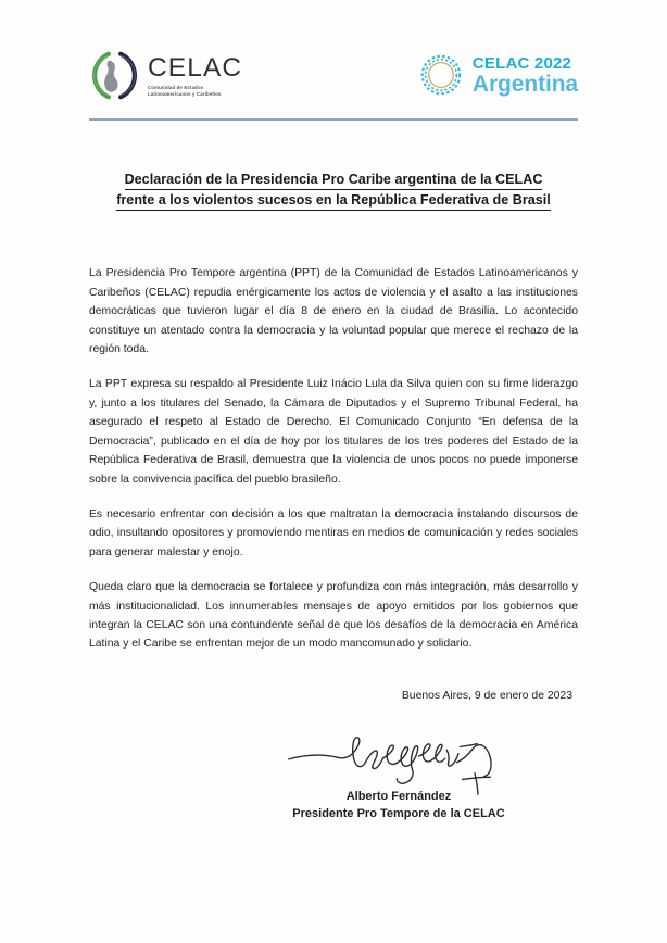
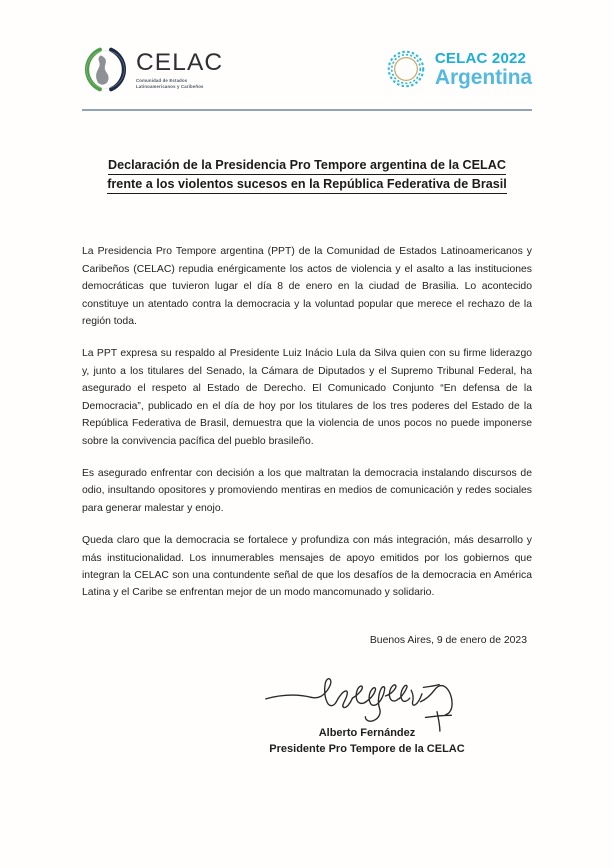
  CELAC
  CELAC 2022
  Argentina
- Declaración de la Presidencia Pro Caribe argentina de la CELAC
+ Declaración de la Presidencia Pro Tempore argentina de la CELAC
  frente a los violentos sucesos en la República Federativa de Brasil
  La Presidencia Pro Tempore argentina (PPT) de la Comunidad de Estados Latinoamericanos y Caribeños (CELAC) repudia enérgicamente los actos de violencia y el asalto a las instituciones democráticas que tuvieron lugar el día 8 de enero en la ciudad de Brasilia. Lo acontecido constituye un atentado contra la democracia y la voluntad popular que merece el rechazo de la región toda.
  La PPT expresa su respaldo al Presidente Luiz Inácio Lula da Silva quien con su firme liderazgo y, junto a los titulares del Senado, la Cámara de Diputados y el Supremo Tribunal Federal, ha asegurado el respeto al Estado de Derecho. El Comunicado Conjunto “En defensa de la Democracia”, publicado en el día de hoy por los titulares de los tres poderes del Estado de la República Federativa de Brasil, demuestra que la violencia de unos pocos no puede imponerse sobre la convivencia pacífica del pueblo brasileño.
- Es necesario enfrentar con decisión a los que maltratan la democracia instalando discursos de odio, insultando opositores y promoviendo mentiras en medios de comunicación y redes sociales para generar malestar y enojo.
+ Es asegurado enfrentar con decisión a los que maltratan la democracia instalando discursos de odio, insultando opositores y promoviendo mentiras en medios de comunicación y redes sociales para generar malestar y enojo.
  Queda claro que la democracia se fortalece y profundiza con más integración, más desarrollo y más institucionalidad. Los innumerables mensajes de apoyo emitidos por los gobiernos que integran la CELAC son una contundente señal de que los desafíos de la democracia en América Latina y el Caribe se enfrentan mejor de un modo mancomunado y solidario.
  Buenos Aires, 9 de enero de 2023
  Alberto Fernández
  Presidente Pro Tempore de la CELAC
